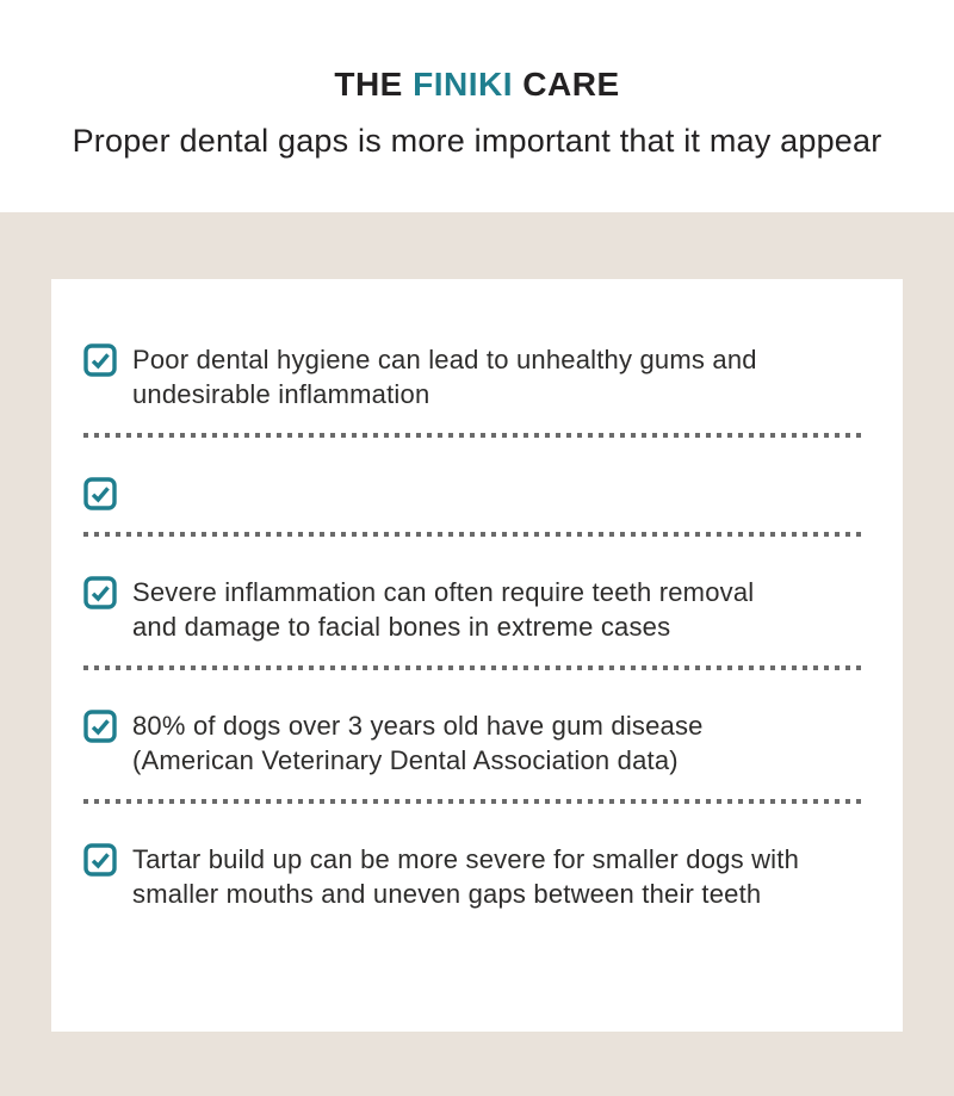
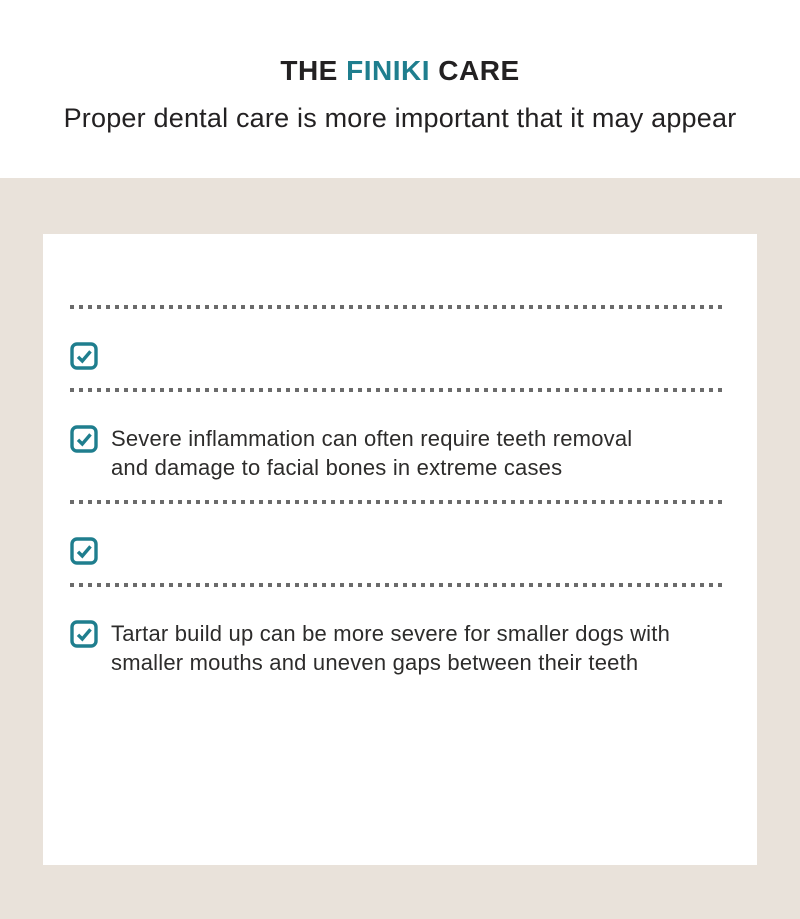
  THE FINIKI CARE
- Proper dental gaps is more important that it may appear
+ Proper dental care is more important that it may appear
- Poor dental hygiene can lead to unhealthy gums and
- undesirable inflammation
  Severe inflammation can often require teeth removal
  and damage to facial bones in extreme cases
- 80% of dogs over 3 years old have gum disease
- (American Veterinary Dental Association data)
  Tartar build up can be more severe for smaller dogs with
  smaller mouths and uneven gaps between their teeth
